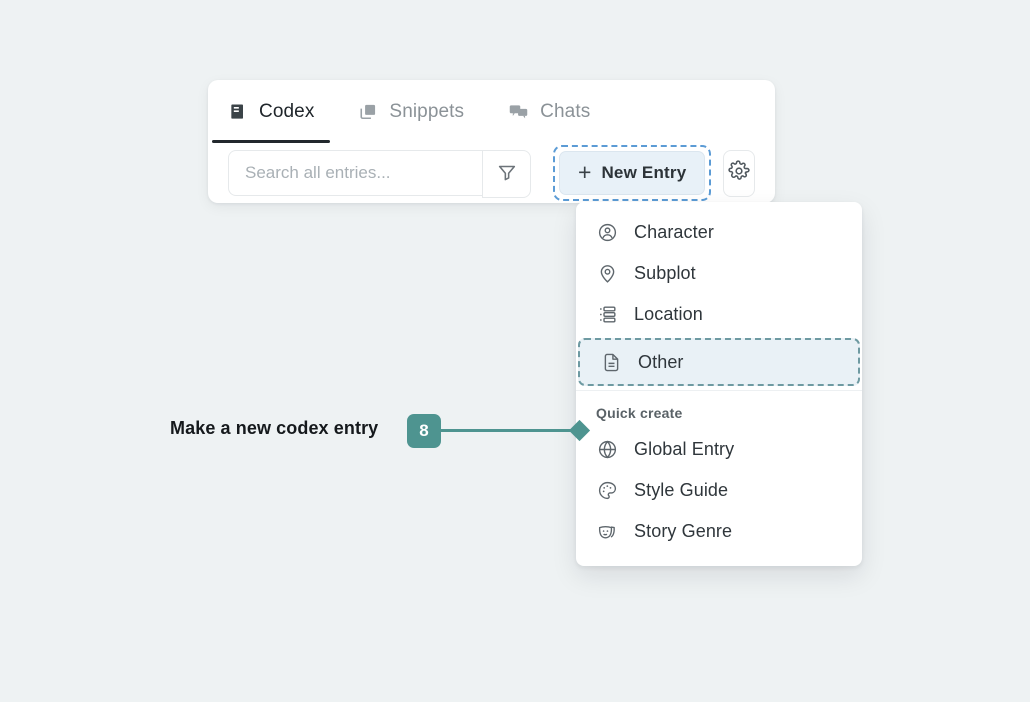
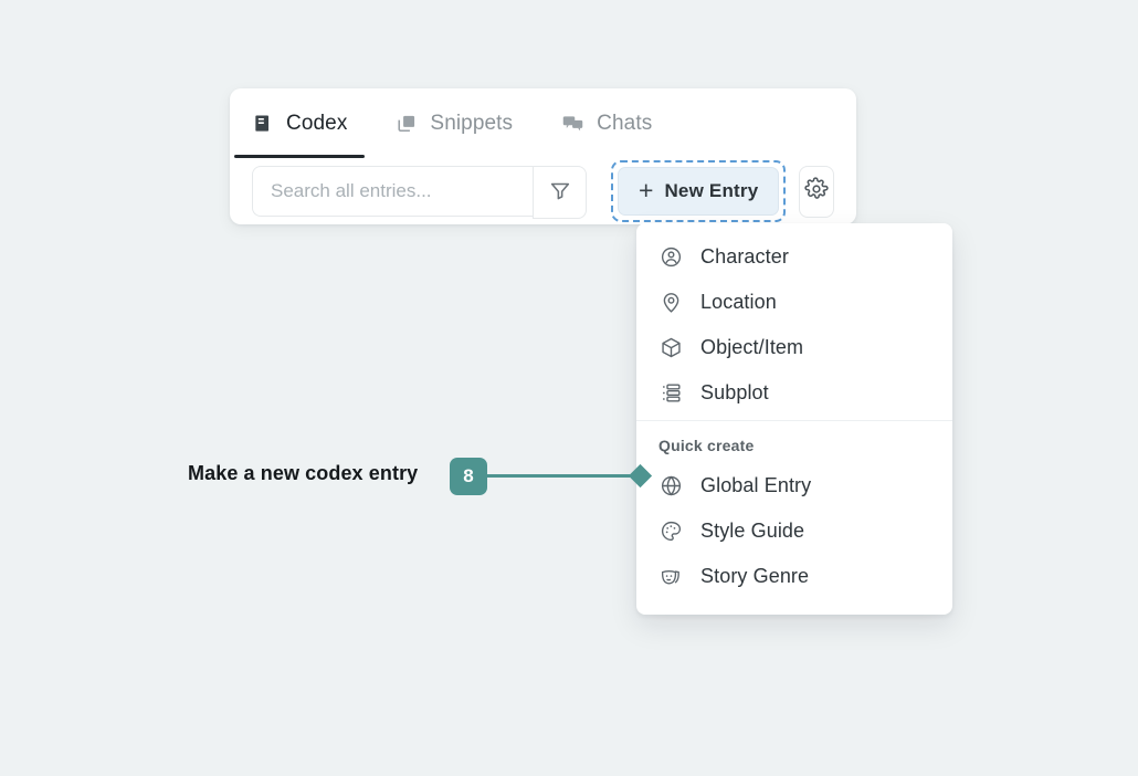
  Codex
  Snippets
  Chats
  Search all entries...
  +
  New Entry
  Character
- Subplot
+ Location
+ Object/Item
- Location
+ Subplot
- Other
  Quick create
  Global Entry
  Style Guide
  Story Genre
  Make a new codex entry
  8
